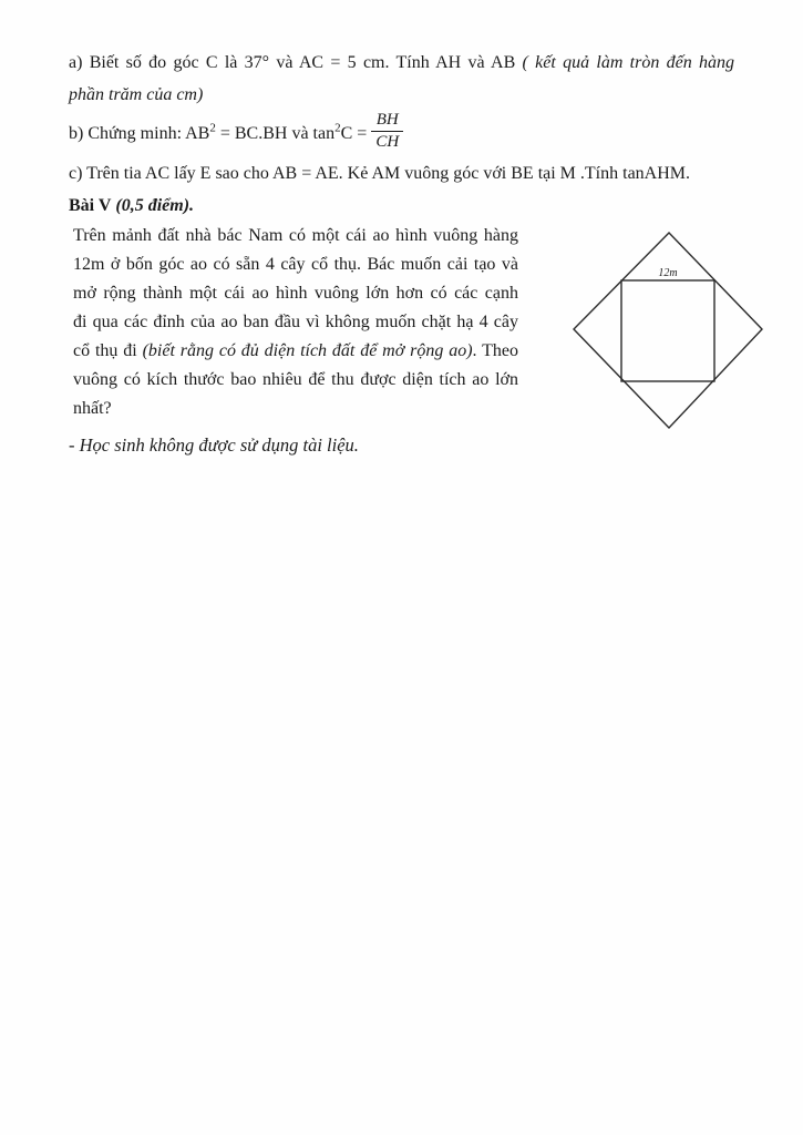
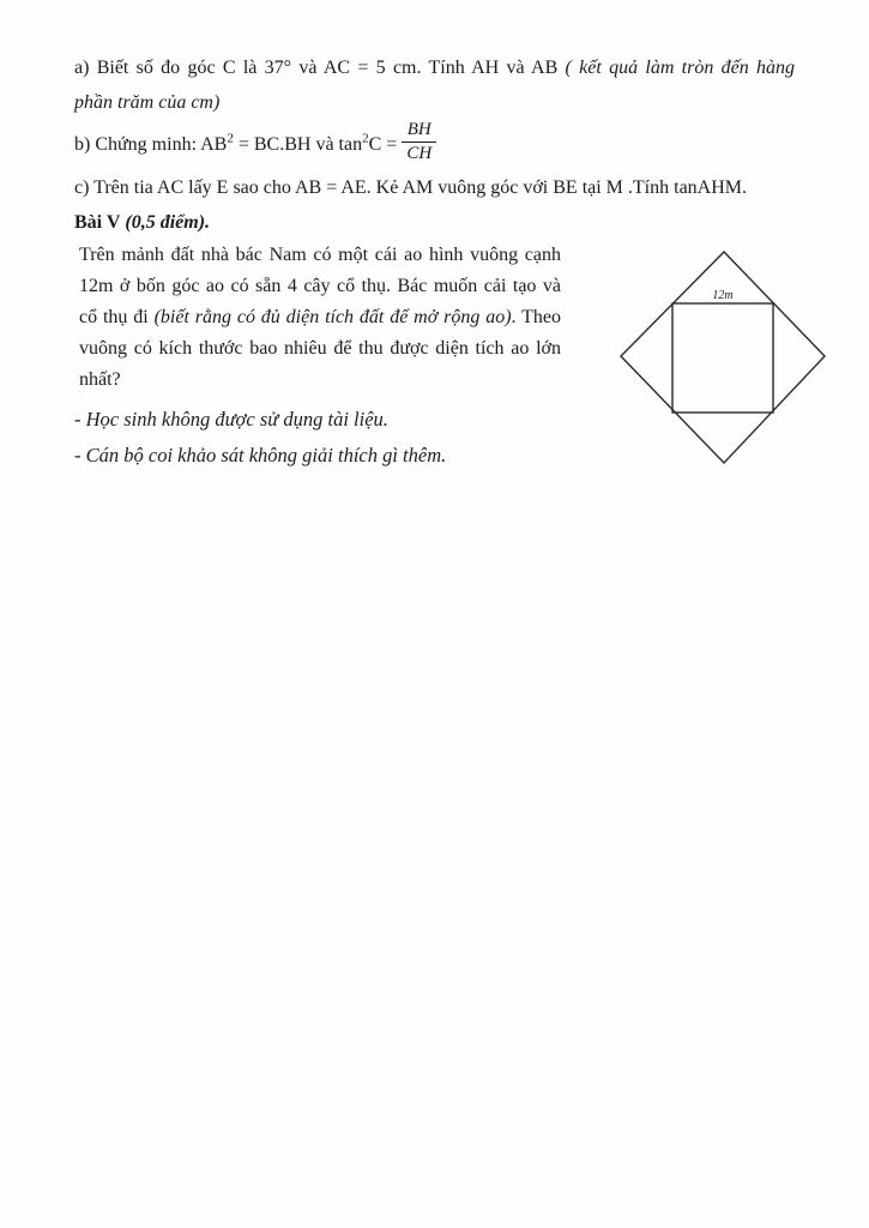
  a) Biết số đo góc C là 37° và AC = 5 cm. Tính AH và AB ( kết quả làm tròn đến hàng
  phần trăm của cm)
  b) Chứng minh: AB2 = BC.BH và tan2C =
  BH
  CH
  c) Trên tia AC lấy E sao cho AB = AE. Kẻ AM vuông góc với BE tại M .Tính tanAHM.
  Bài V (0,5 điểm).
- Trên mảnh đất nhà bác Nam có một cái ao hình vuông hàng
+ Trên mảnh đất nhà bác Nam có một cái ao hình vuông cạnh
  12m ở bốn góc ao có sẵn 4 cây cổ thụ. Bác muốn cải tạo và
- mở rộng thành một cái ao hình vuông lớn hơn có các cạnh
- đi qua các đỉnh của ao ban đầu vì không muốn chặt hạ 4 cây
  cổ thụ đi (biết rằng có đủ diện tích đất để mở rộng ao). Theo
  vuông có kích thước bao nhiêu để thu được diện tích ao lớn
  nhất?
  - Học sinh không được sử dụng tài liệu.
+ - Cán bộ coi khảo sát không giải thích gì thêm.
  12m
